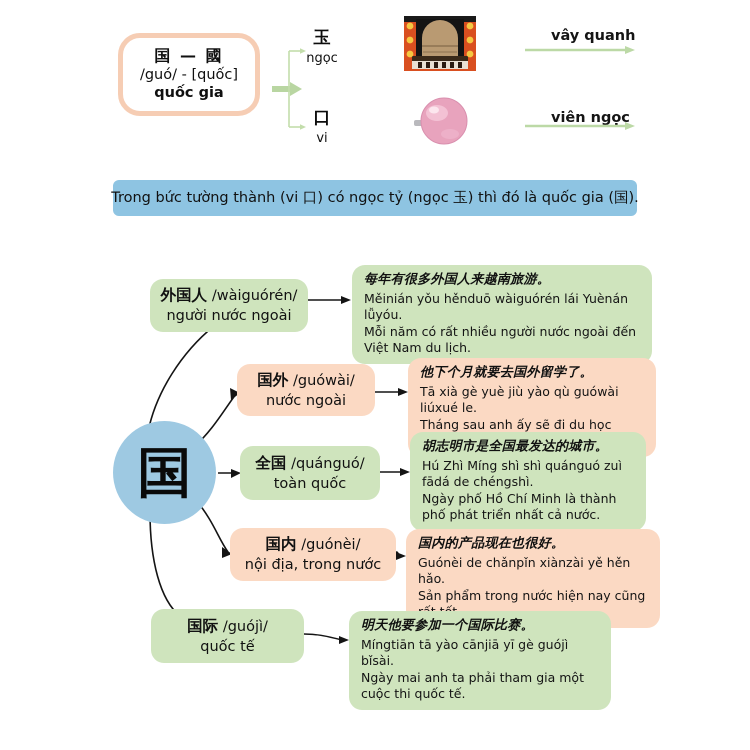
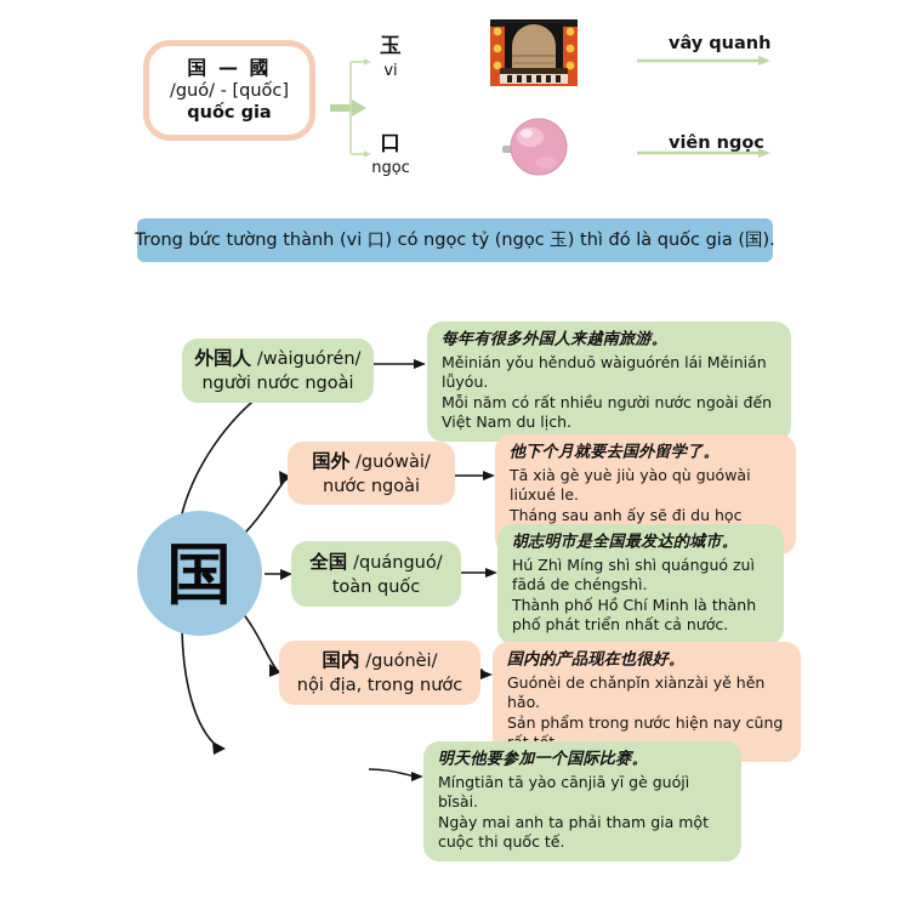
  国 — 國
  /guó/ - [quốc]
  quốc gia
  玉
- ngọc
+ vi
  口
- vi
+ ngọc
  vây quanh
  viên ngọc
  Trong bức tường thành (vi 口) có ngọc tỷ (ngọc 玉) thì đó là quốc gia (国).
  国
  外国人 /wàiguórén/
  người nước ngoài
  每年有很多外国人来越南旅游。
- Měinián yǒu hěnduō wàiguórén lái Yuènán lǚyóu.
+ Měinián yǒu hěnduō wàiguórén lái Měinián lǚyóu.
  Mỗi năm có rất nhiều người nước ngoài đến Việt Nam du lịch.
  国外 /guówài/
  nước ngoài
  他下个月就要去国外留学了。
  Tā xià gè yuè jiù yào qù guówài liúxué le.
  全国 /quánguó/
  toàn quốc
  胡志明市是全国最发达的城市。
  Hú Zhì Míng shì shì quánguó zuì fādá de chéngshì.
- Ngày phố Hồ Chí Minh là thành phố phát triển nhất cả nước.
+ Thành phố Hồ Chí Minh là thành phố phát triển nhất cả nước.
  国内 /guónèi/
  nội địa, trong nước
  国内的产品现在也很好。
  Guónèi de chǎnpǐn xiànzài yě hěn hǎo.
  Sản phẩm trong nước hiện nay cũng
- 国际 /guójì/
- quốc tế
  明天他要参加一个国际比赛。
  Míngtiān tā yào cānjiā yī gè guójì bǐsài.
  Ngày mai anh ta phải tham gia một cuộc thi quốc tế.
